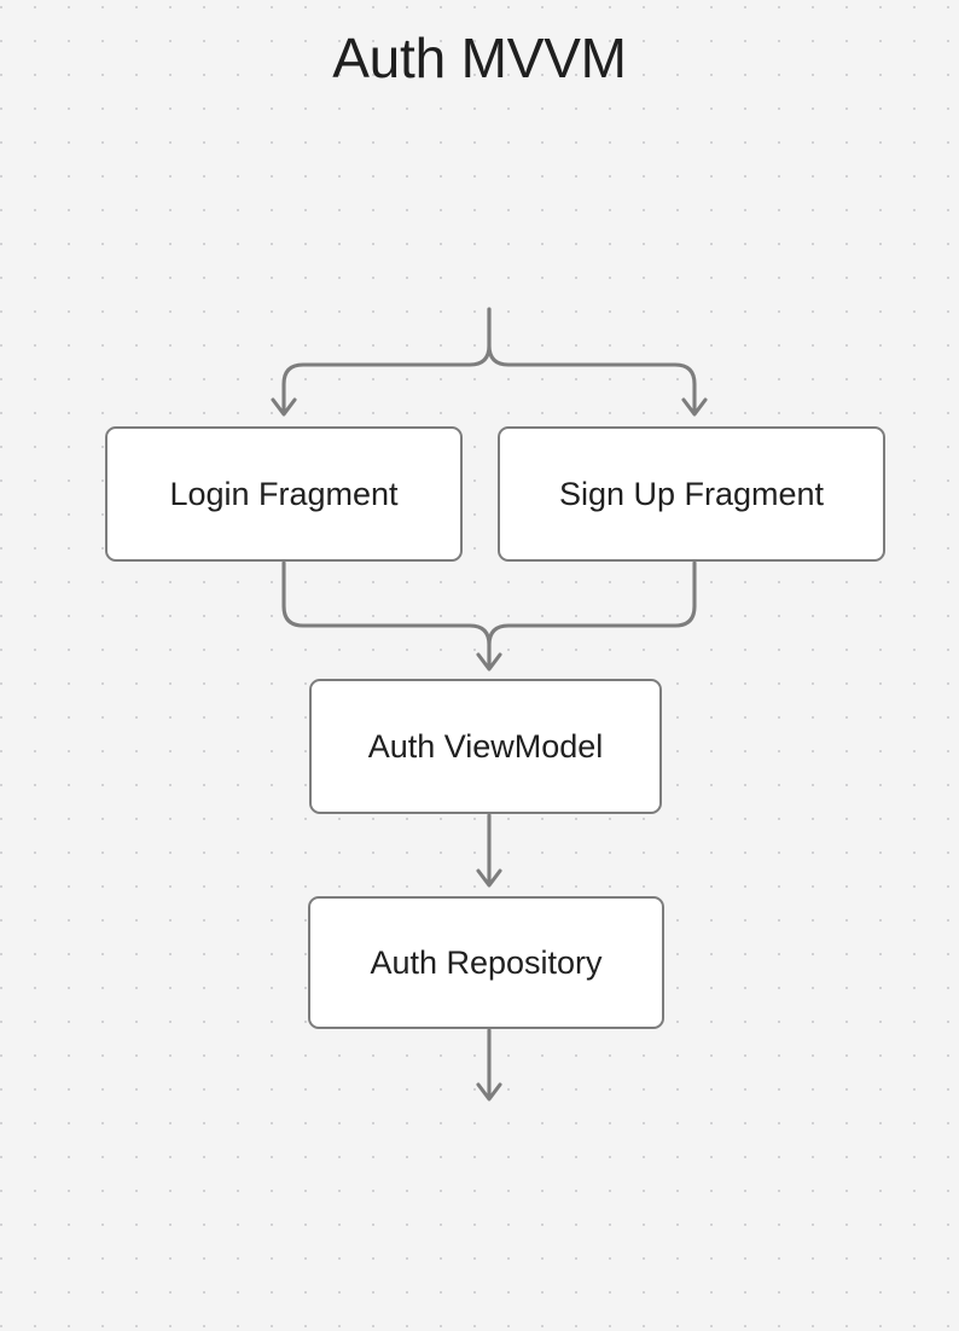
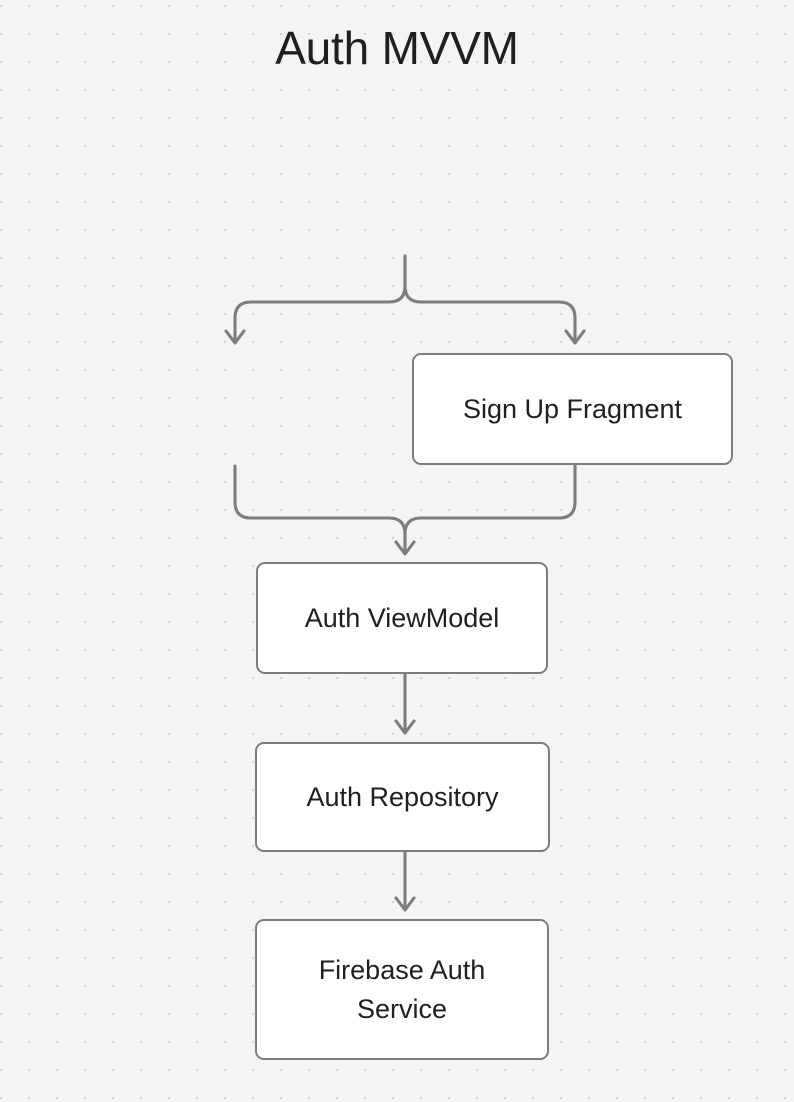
  Auth MVVM
- Login Fragment
  Sign Up Fragment
  Auth ViewModel
  Auth Repository
+ Firebase Auth Service
